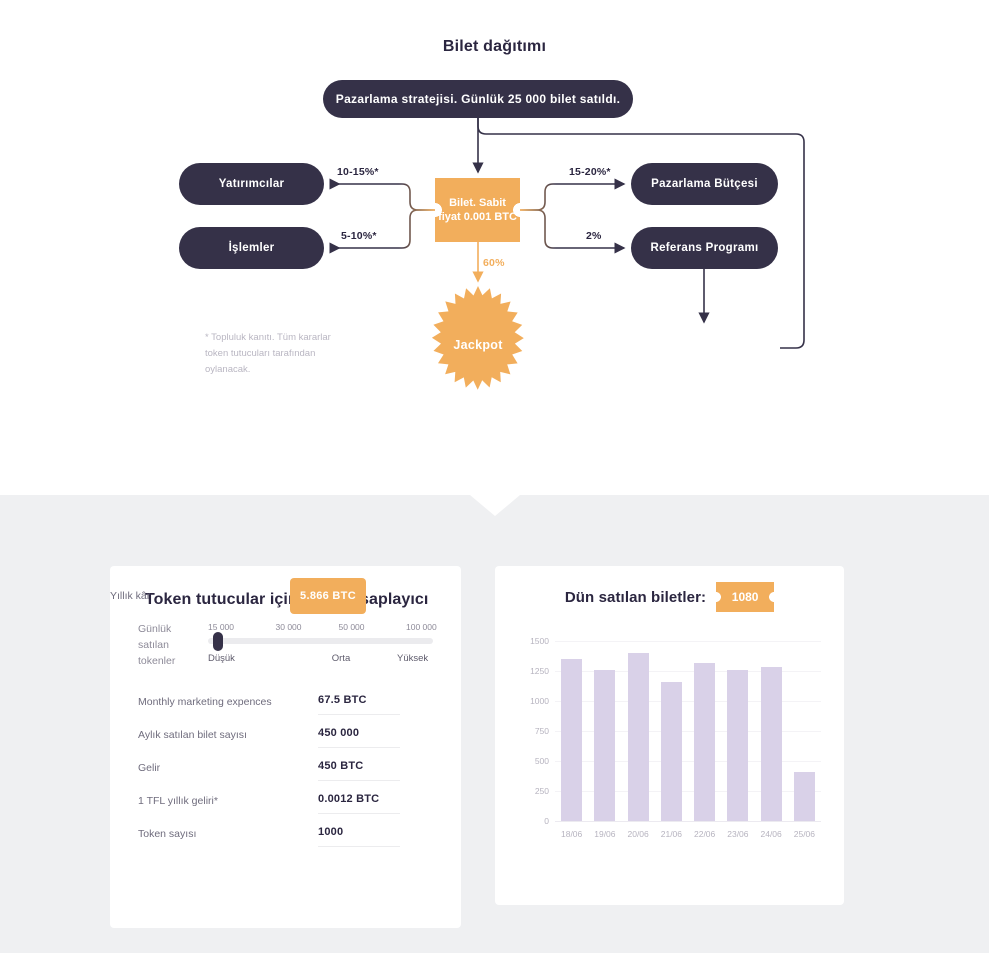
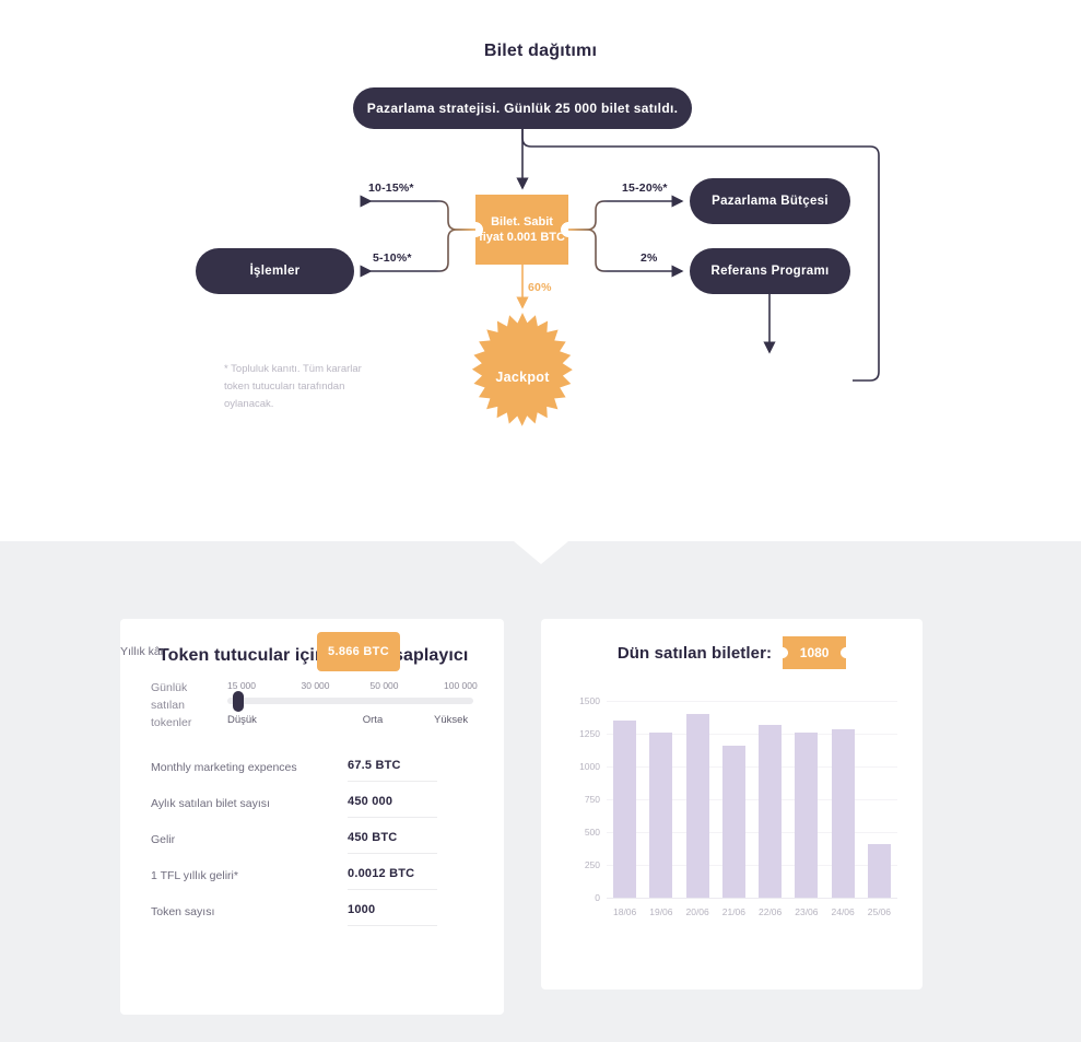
  Bilet dağıtımı
  Pazarlama stratejisi. Günlük 25 000 bilet satıldı.
- Yatırımcılar
  İşlemler
  Pazarlama Bütçesi
  Referans Programı
  Bilet. Sabit
  fiyat 0.001 BTC
  Jackpot
  10-15%*
  5-10%*
  15-20%*
  2%
  60%
  * Topluluk kanıtı. Tüm kararlar token tutucuları tarafından oylanacak.
  Token tutucular içiaplayıcı
  Günlük satılan tokenler
  15 000
  30 000
  50 000
  100 000
  Düşük
  Orta
  Yüksek
  Monthly marketing expences
  67.5 BTC
  Aylık satılan bilet sayısı
  450 000
  Gelir
  450 BTC
  1 TFL yıllık geliri*
  0.0012 BTC
  Token sayısı
  1000
  Yıllık kâr
  5.866 BTC
  Dün satılan biletler:
  1080
  1500
  1250
  1000
  750
  500
  250
  0
  18/06
  19/06
  20/06
  21/06
  22/06
  23/06
  24/06
  25/06
